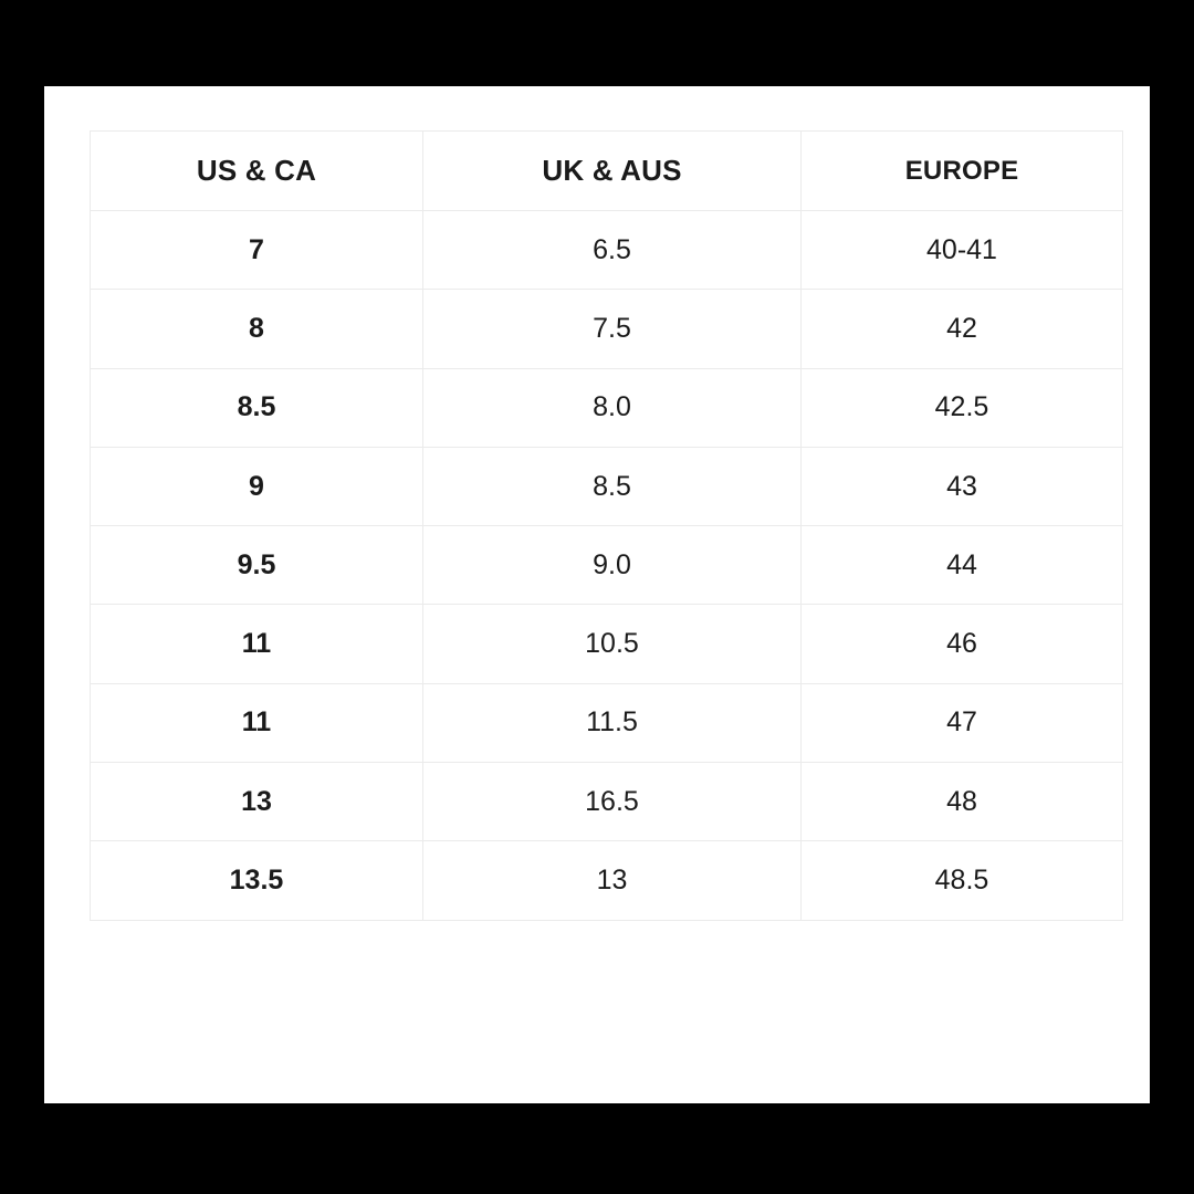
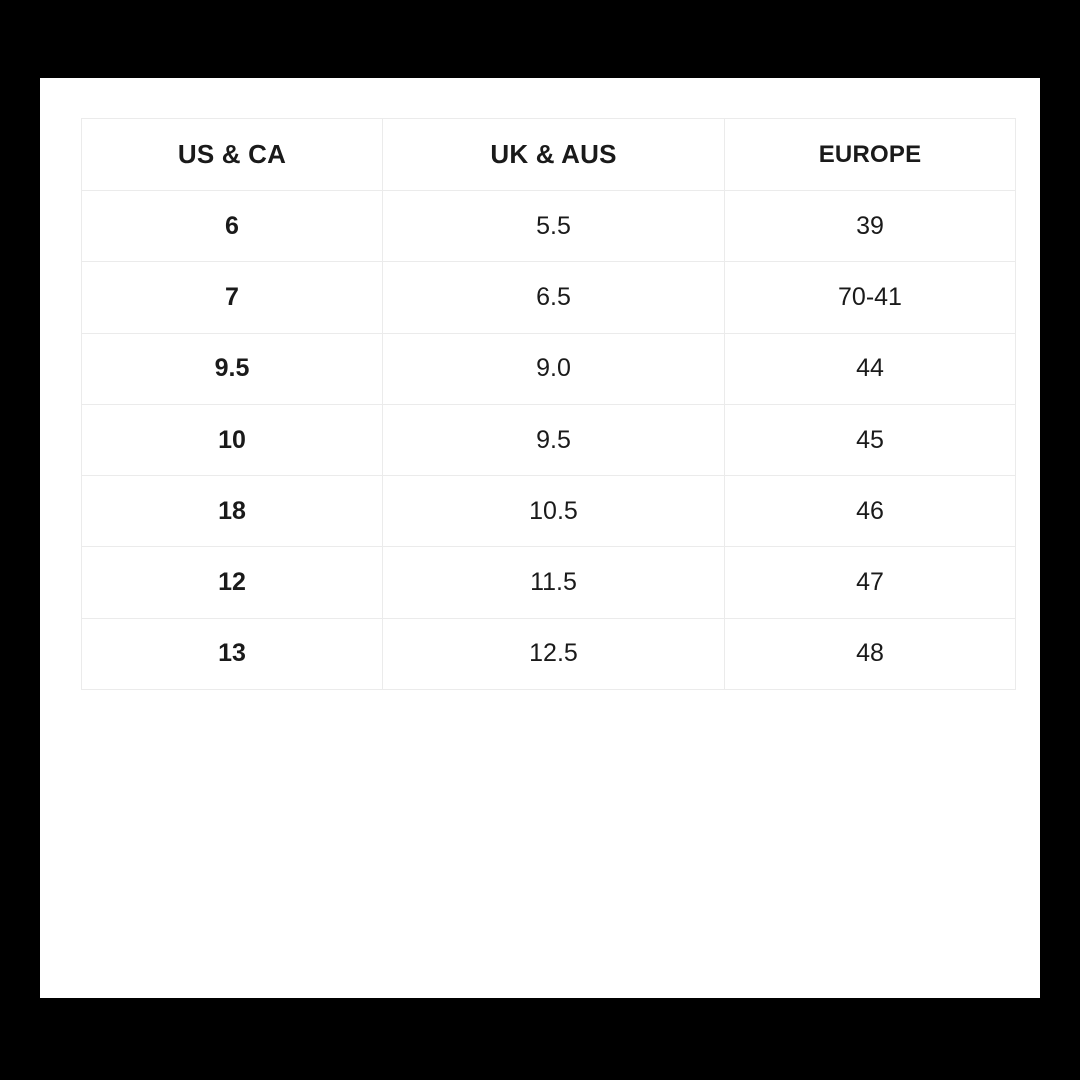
  US & CA	UK & AUS	EUROPE
+ 6	5.5	39
- 7	6.5	40-41
+ 7	6.5	70-41
- 8	7.5	42
- 8.5	8.0	42.5
- 9	8.5	43
  9.5	9.0	44
+ 10	9.5	45
- 11	10.5	46
+ 18	10.5	46
- 11	11.5	47
+ 12	11.5	47
- 13	16.5	48
+ 13	12.5	48
- 13.5	13	48.5
